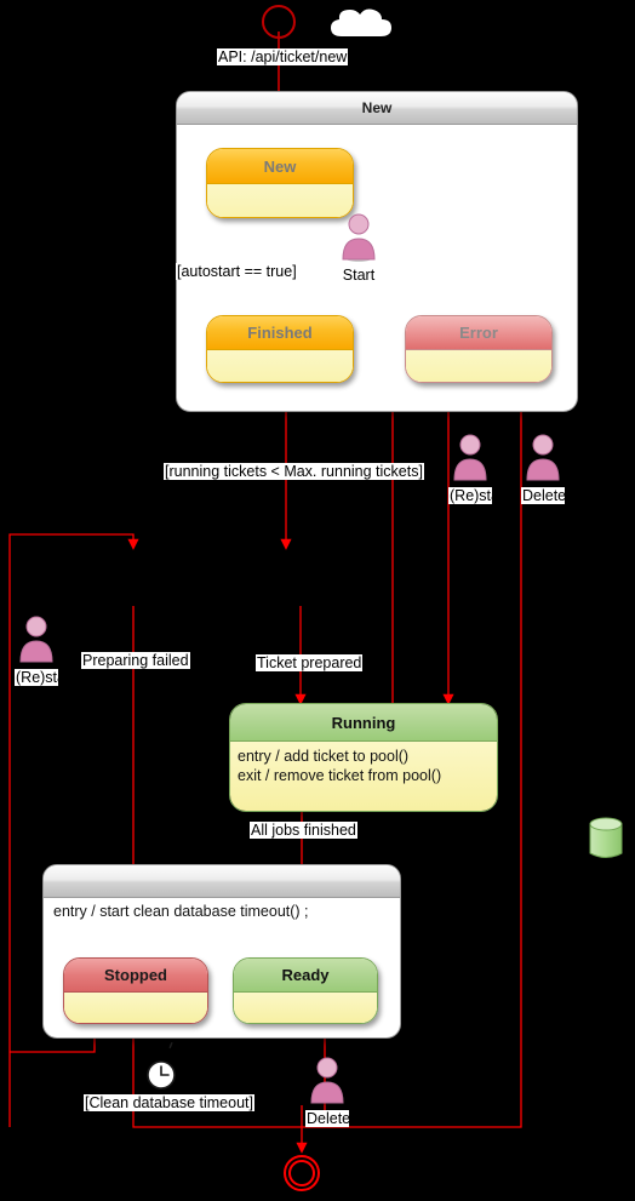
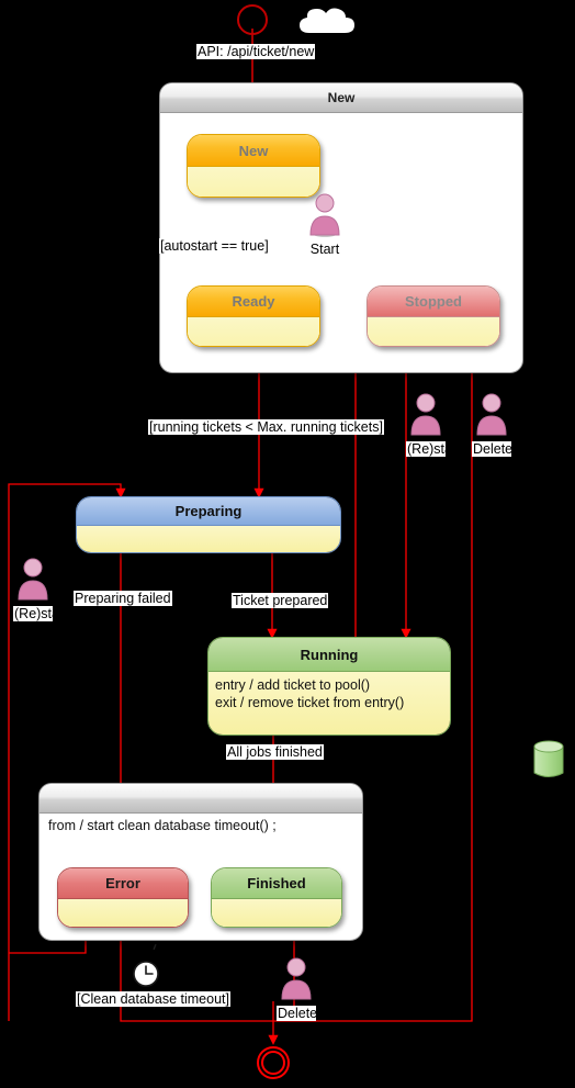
  New
  New
- Finished
+ Ready
- Error
+ Stopped
+ Preparing
  Running
  entry / add ticket to pool()
- exit / remove ticket from pool()
+ exit / remove ticket from entry()
- entry / start clean database timeout() ;
+ from / start clean database timeout() ;
- Stopped
+ Error
- Ready
+ Finished
  API: /api/ticket/new
  [autostart == true]
  [running tickets < Max. running tickets]
  Preparing failed
  Ticket prepared
  All jobs finished
  [Clean database timeout]
  Start
  (Re)start
  Delete
  (Re)start
  Delete
